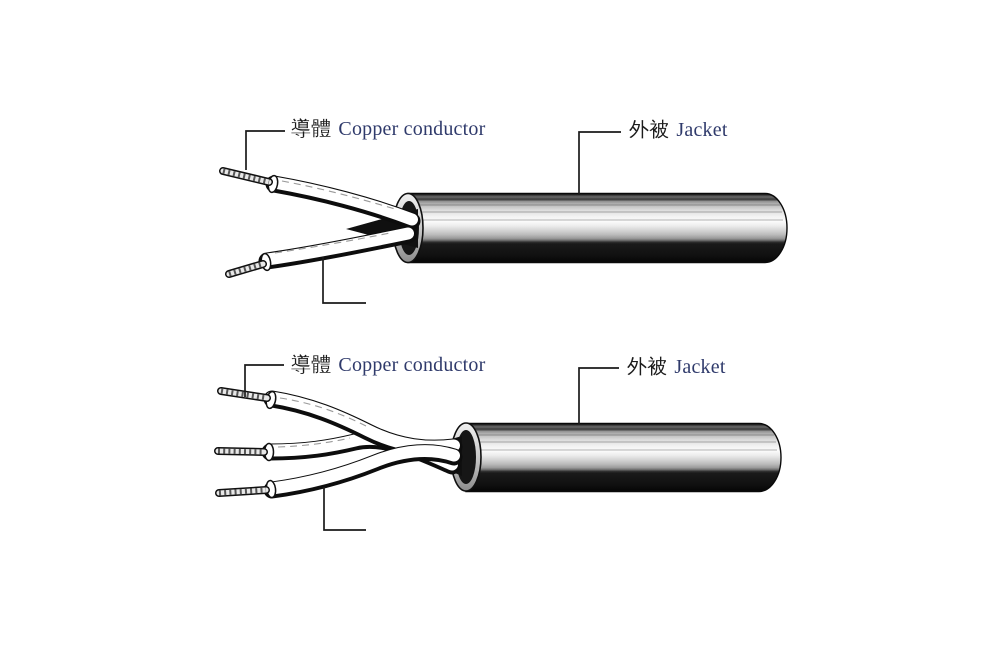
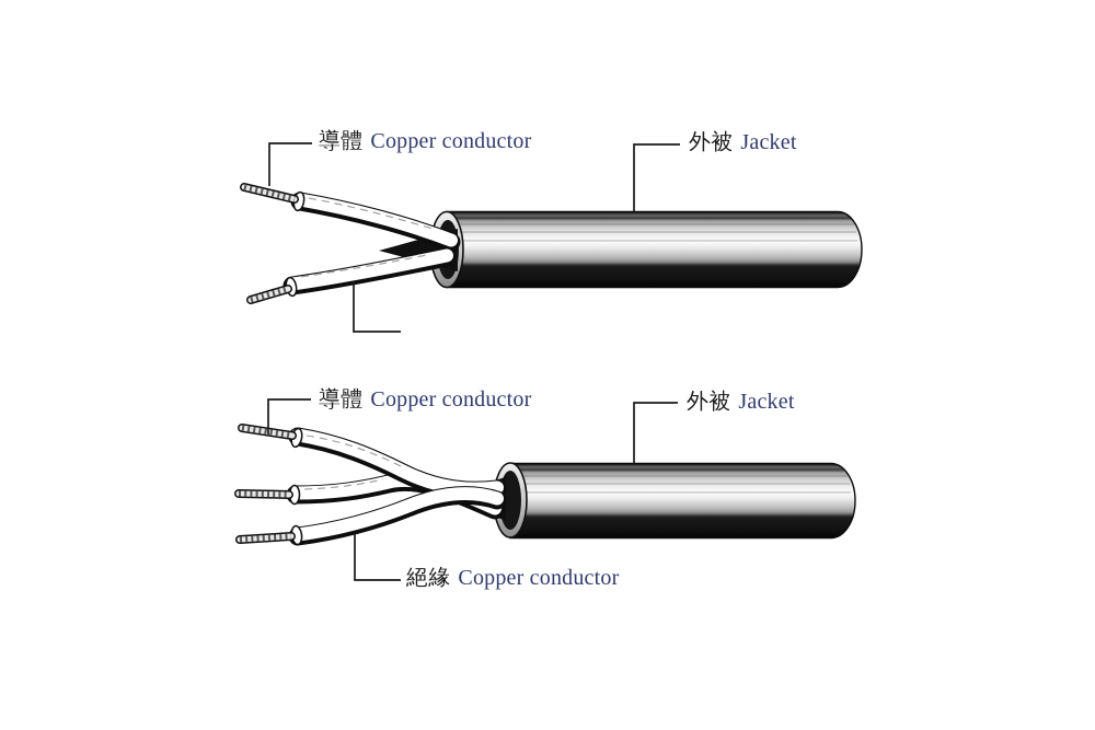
  導體 Copper conductor
  外被 Jacket
  導體 Copper conductor
  外被 Jacket
+ 絕緣 Copper conductor
